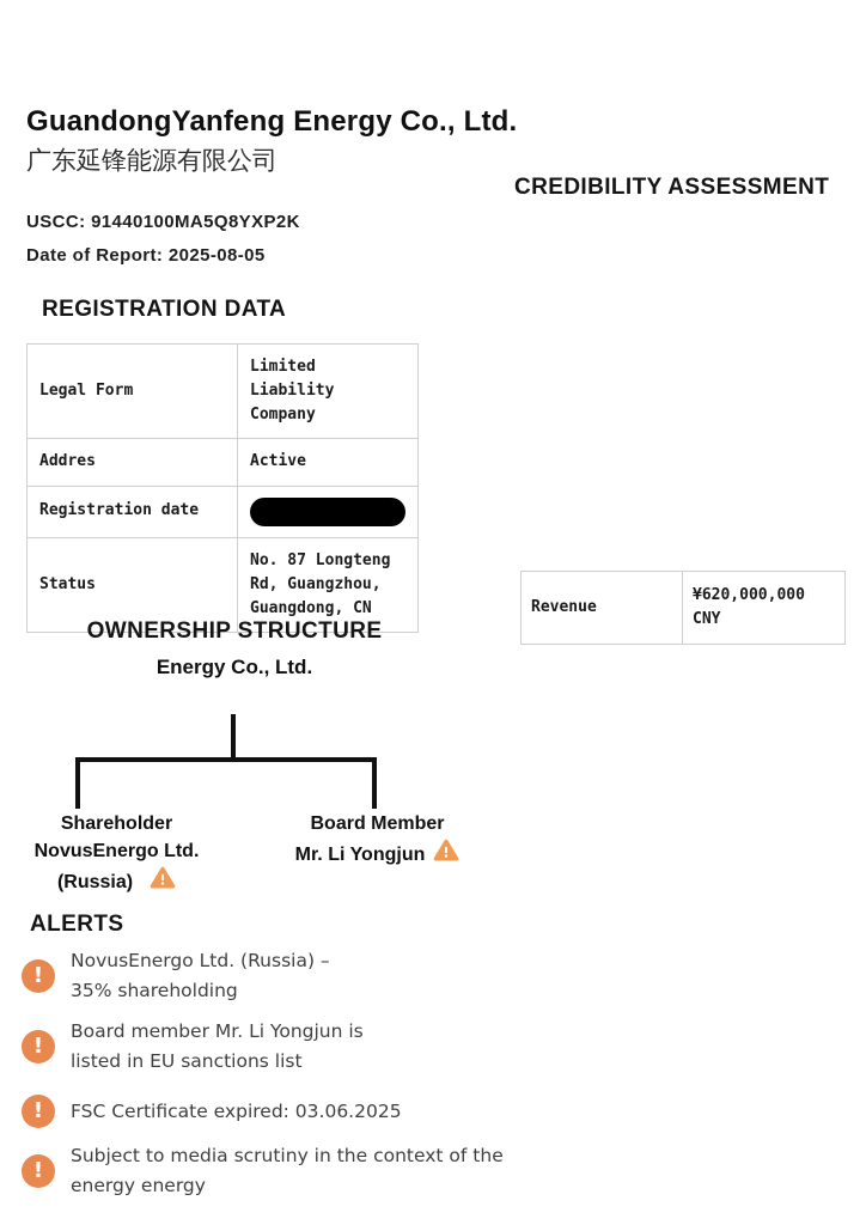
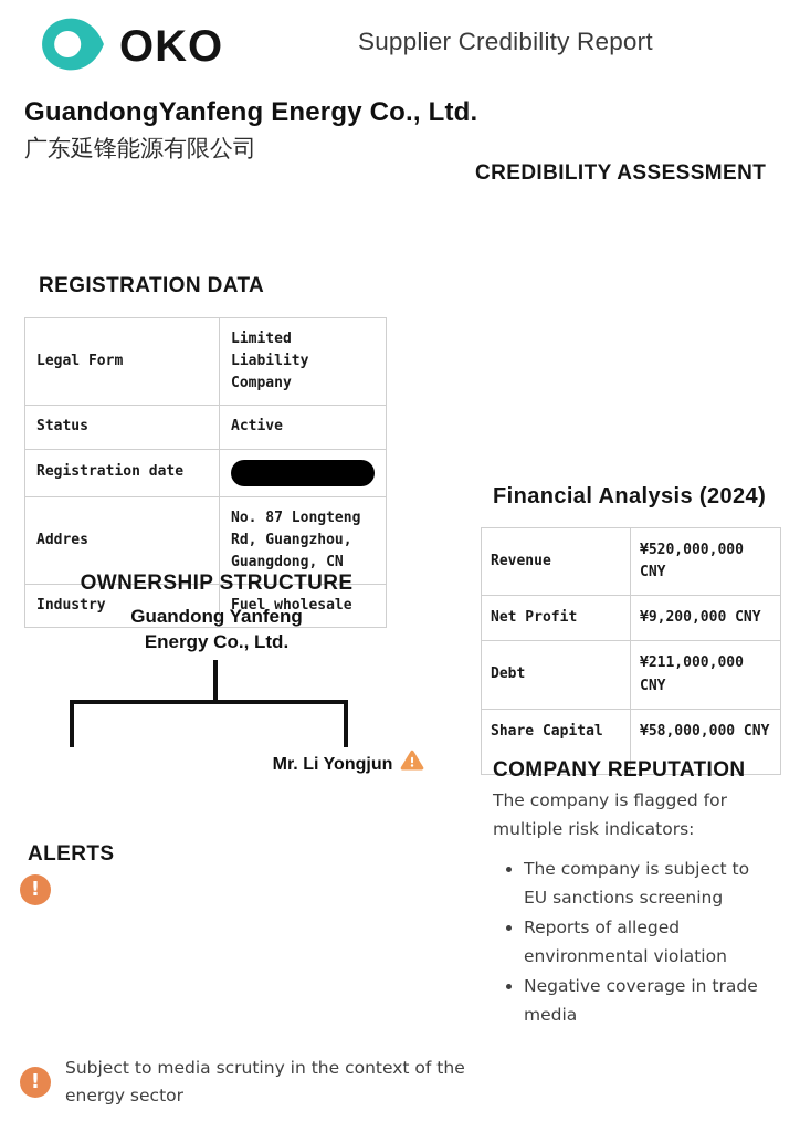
+ OKO
+ Supplier Credibility Report
  GuandongYanfeng Energy Co., Ltd.
  广东延锋能源有限公司
- USCC: 91440100MA5Q8YXP2K
- Date of Report: 2025-08-05
  REGISTRATION DATA
  Legal Form	Limited Liability Company
- Addres	Active
+ Status	Active
  Registration date
- Status	No. 87 Longteng Rd, Guangzhou, Guangdong, CN
+ Addres	No. 87 Longteng Rd, Guangzhou, Guangdong, CN
+ Industry	Fuel wholesale
  OWNERSHIP STRUCTURE
+ Guandong Yanfeng
  Energy Co., Ltd.
- Shareholder
- NovusEnergo Ltd.
- (Russia)
- Board Member
  Mr. Li Yongjun
  ALERTS
- NovusEnergo Ltd. (Russia) – 35% shareholding
- Board member Mr. Li Yongjun is listed in EU sanctions list
- FSC Certificate expired: 03.06.2025
- Subject to media scrutiny in the context of the energy energy
+ Subject to media scrutiny in the context of the energy sector
  CREDIBILITY ASSESSMENT
+ Financial Analysis (2024)
- Revenue	¥620,000,000 CNY
+ Revenue	¥520,000,000 CNY
+ Net Profit	¥9,200,000 CNY
+ Debt	¥211,000,000 CNY
+ Share Capital	¥58,000,000 CNY
+ COMPANY REPUTATION
+ The company is flagged for multiple risk indicators:
+ The company is subject to EU sanctions screening
+ Reports of alleged environmental violation
+ Negative coverage in trade media
